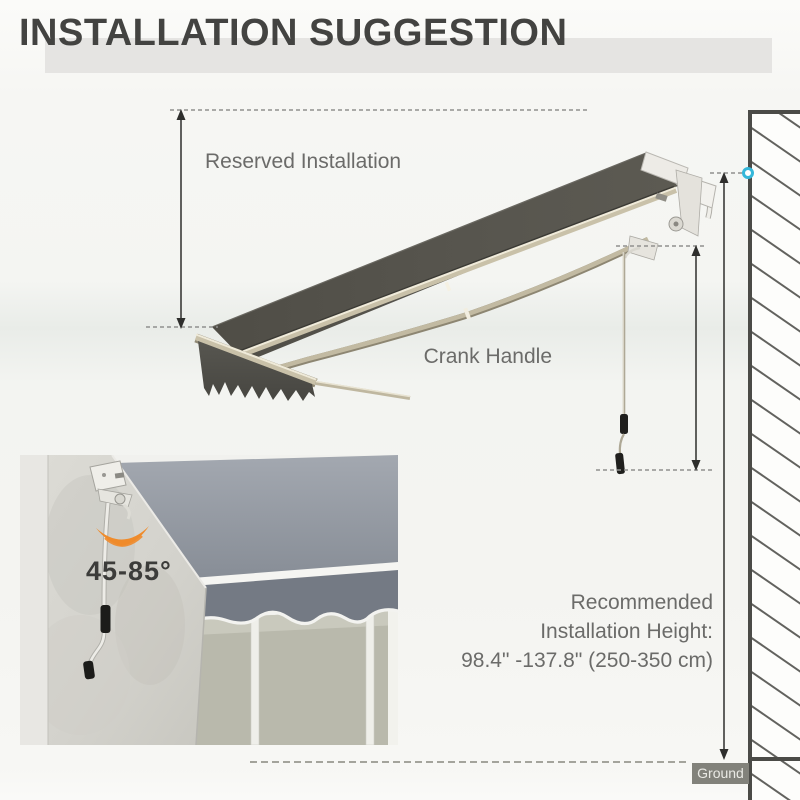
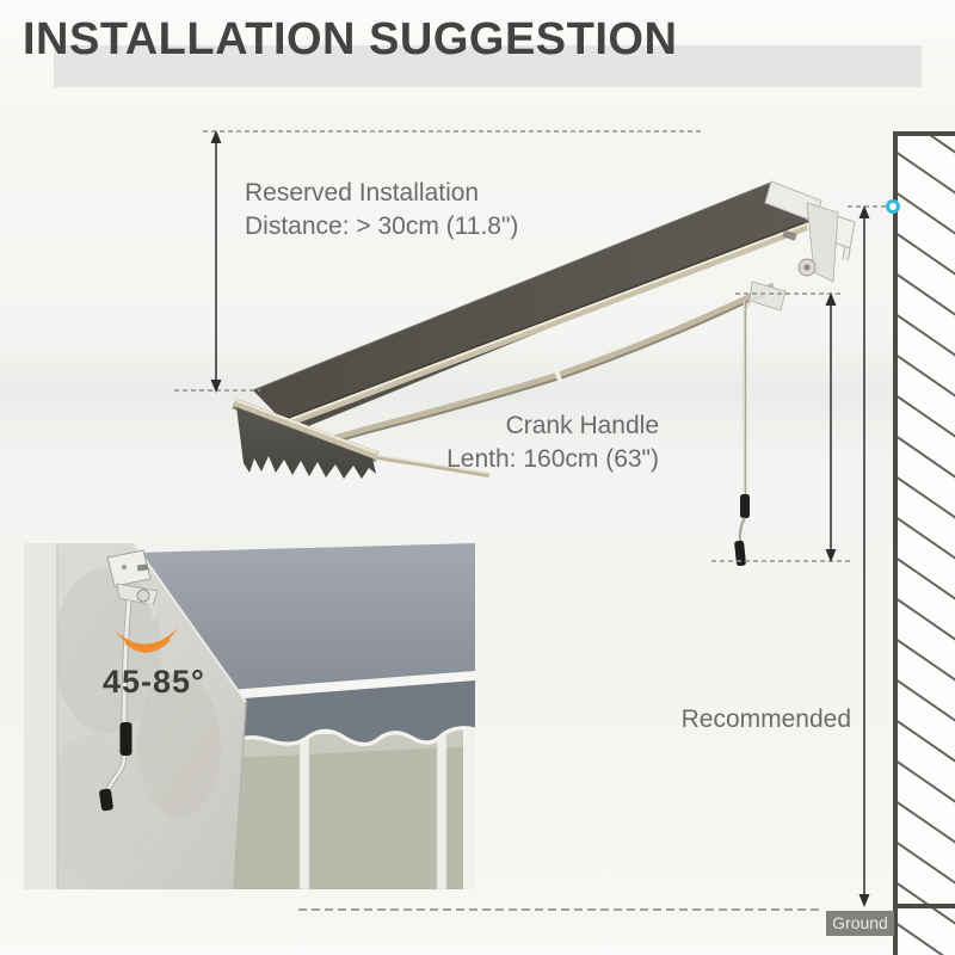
  INSTALLATION SUGGESTION
  45-85°
  Reserved Installation
+ Distance: > 30cm (11.8")
  Crank Handle
+ Lenth: 160cm (63")
  Recommended
- Installation Height:
- 98.4" -137.8" (250-350 cm)
  Ground
